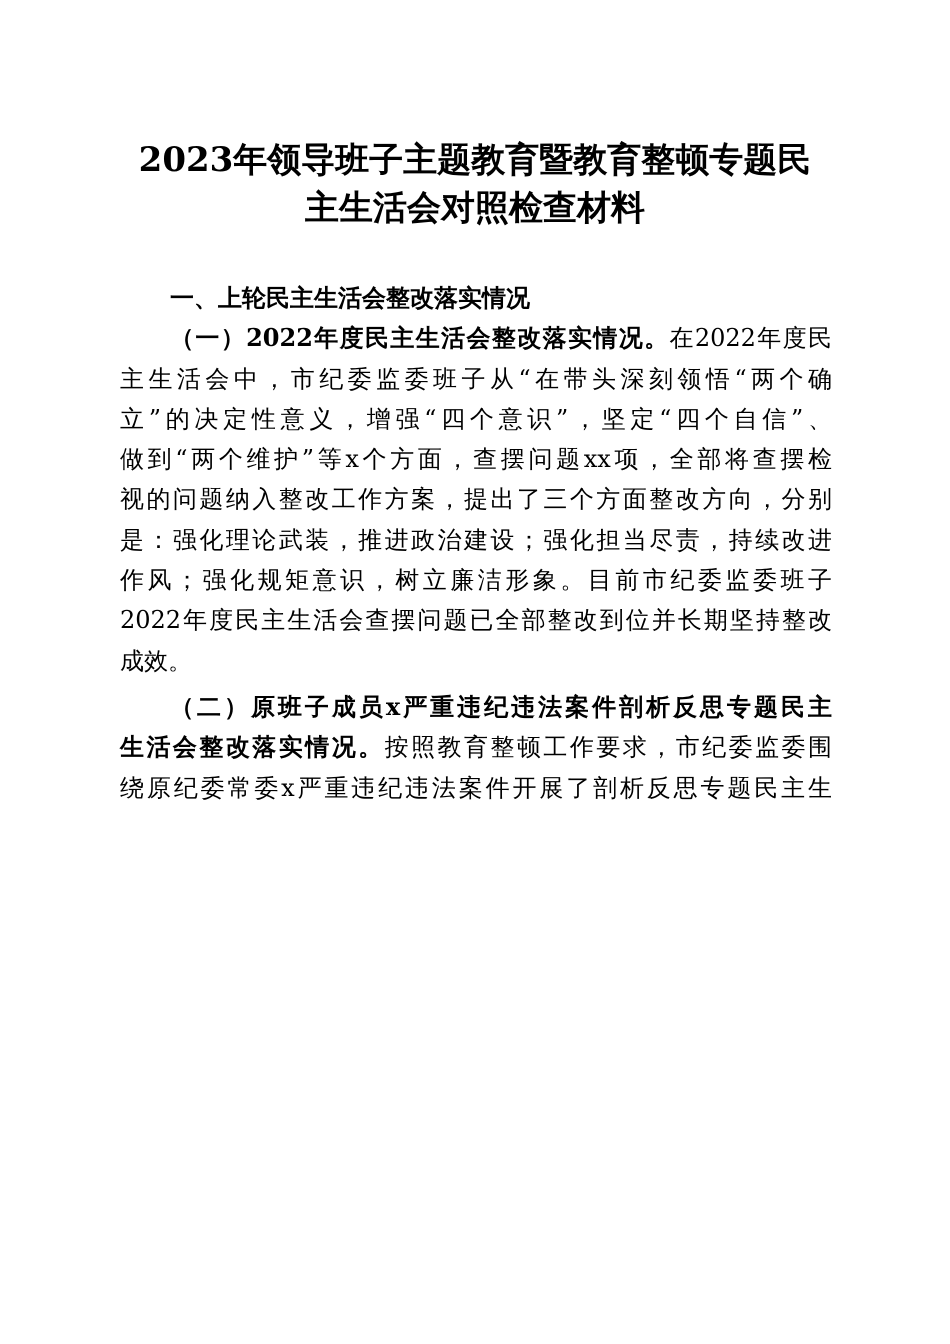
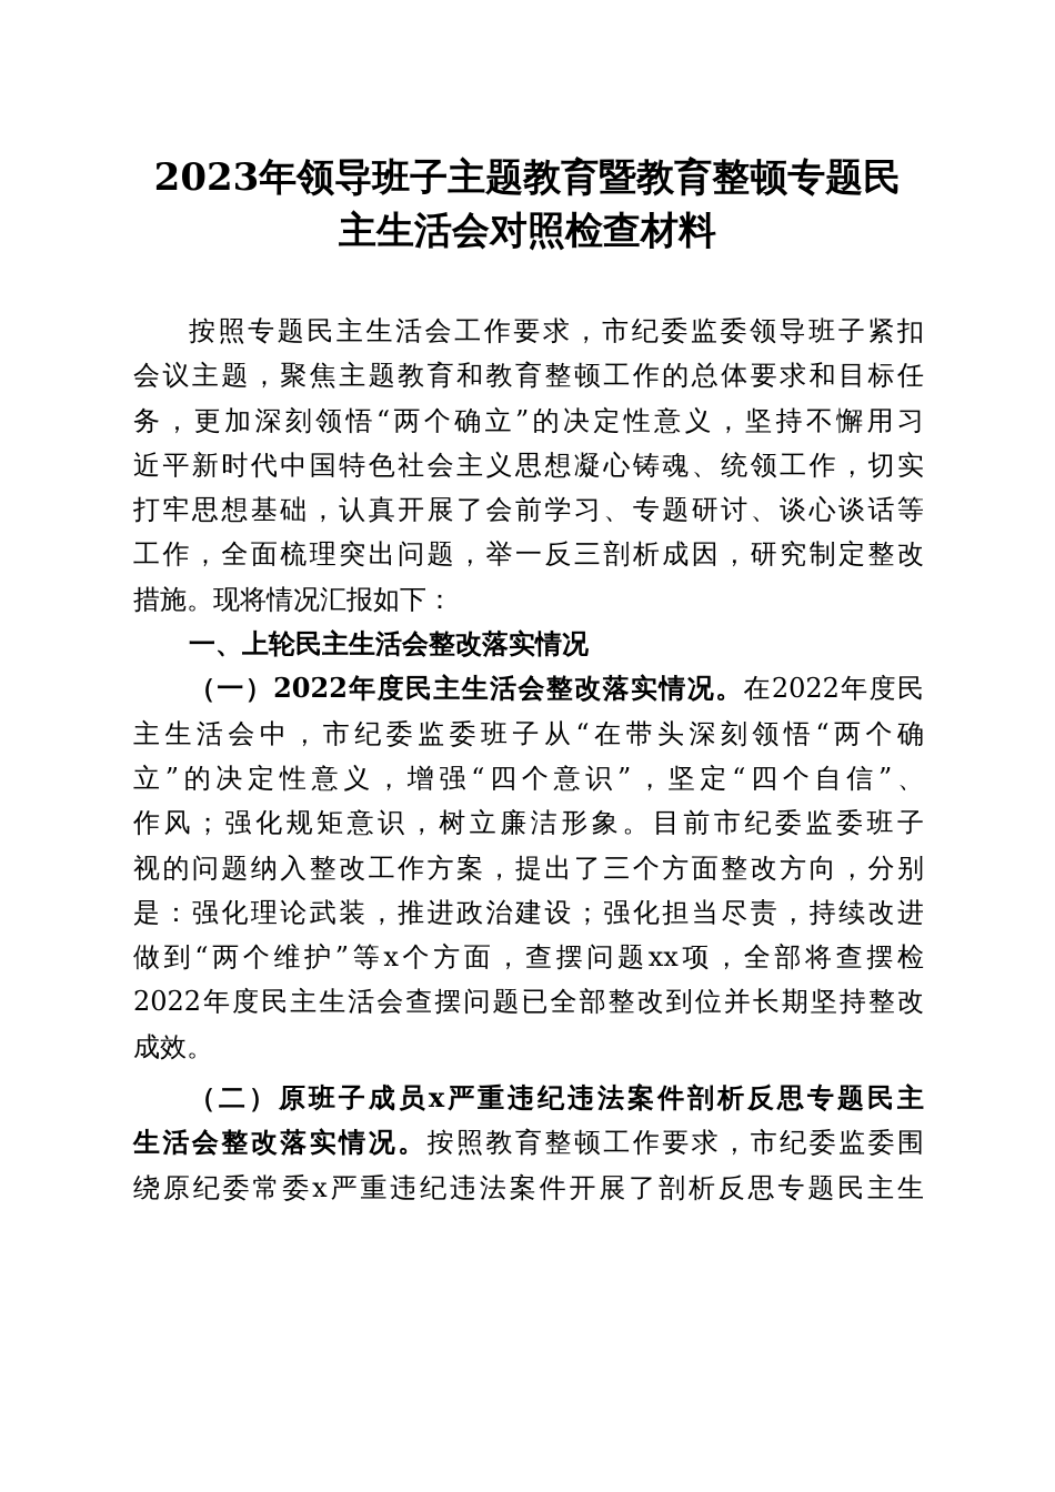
  2023年领导班子主题教育暨教育整顿专题民
  主生活会对照检查材料
+ 按照专题民主生活会工作要求，市纪委监委领导班子紧扣
+ 会议主题，聚焦主题教育和教育整顿工作的总体要求和目标任
+ 务，更加深刻领悟“两个确立”的决定性意义，坚持不懈用习
+ 近平新时代中国特色社会主义思想凝心铸魂、统领工作，切实
+ 打牢思想基础，认真开展了会前学习、专题研讨、谈心谈话等
+ 工作，全面梳理突出问题，举一反三剖析成因，研究制定整改
+ 措施。现将情况汇报如下：
  一、上轮民主生活会整改落实情况
  （一）2022年度民主生活会整改落实情况。在2022年度民
  主生活会中，市纪委监委班子从“在带头深刻领悟“两个确
  立”的决定性意义，增强“四个意识”，坚定“四个自信”、
- 做到“两个维护”等x个方面，查摆问题xx项，全部将查摆检
+ 作风；强化规矩意识，树立廉洁形象。目前市纪委监委班子
  视的问题纳入整改工作方案，提出了三个方面整改方向，分别
  是：强化理论武装，推进政治建设；强化担当尽责，持续改进
- 作风；强化规矩意识，树立廉洁形象。目前市纪委监委班子
+ 做到“两个维护”等x个方面，查摆问题xx项，全部将查摆检
  2022年度民主生活会查摆问题已全部整改到位并长期坚持整改
  成效。
  （二）原班子成员x严重违纪违法案件剖析反思专题民主
  生活会整改落实情况。按照教育整顿工作要求，市纪委监委围
  绕原纪委常委x严重违纪违法案件开展了剖析反思专题民主生
